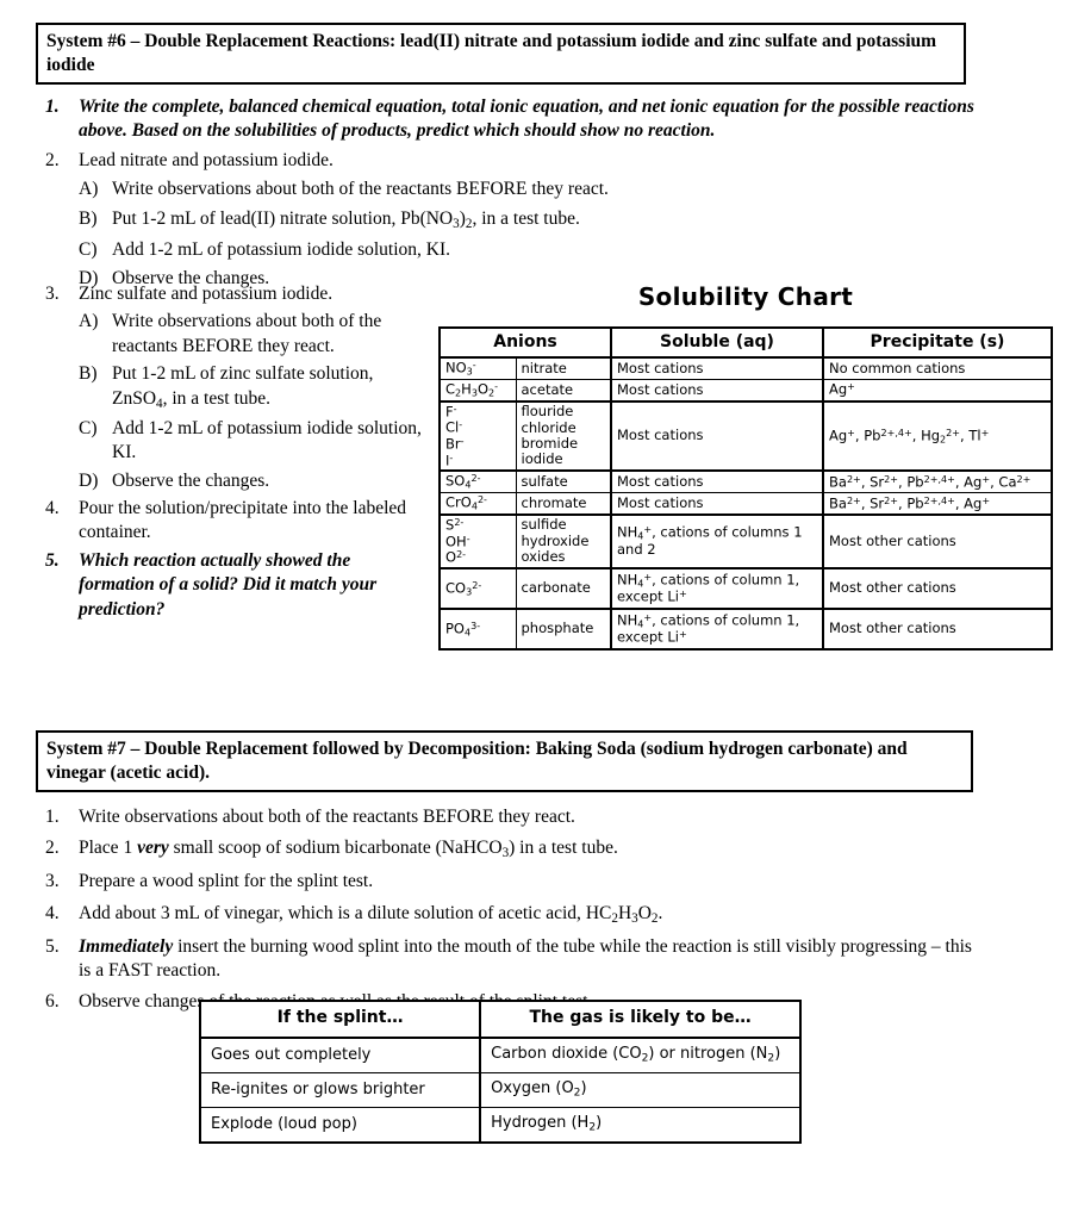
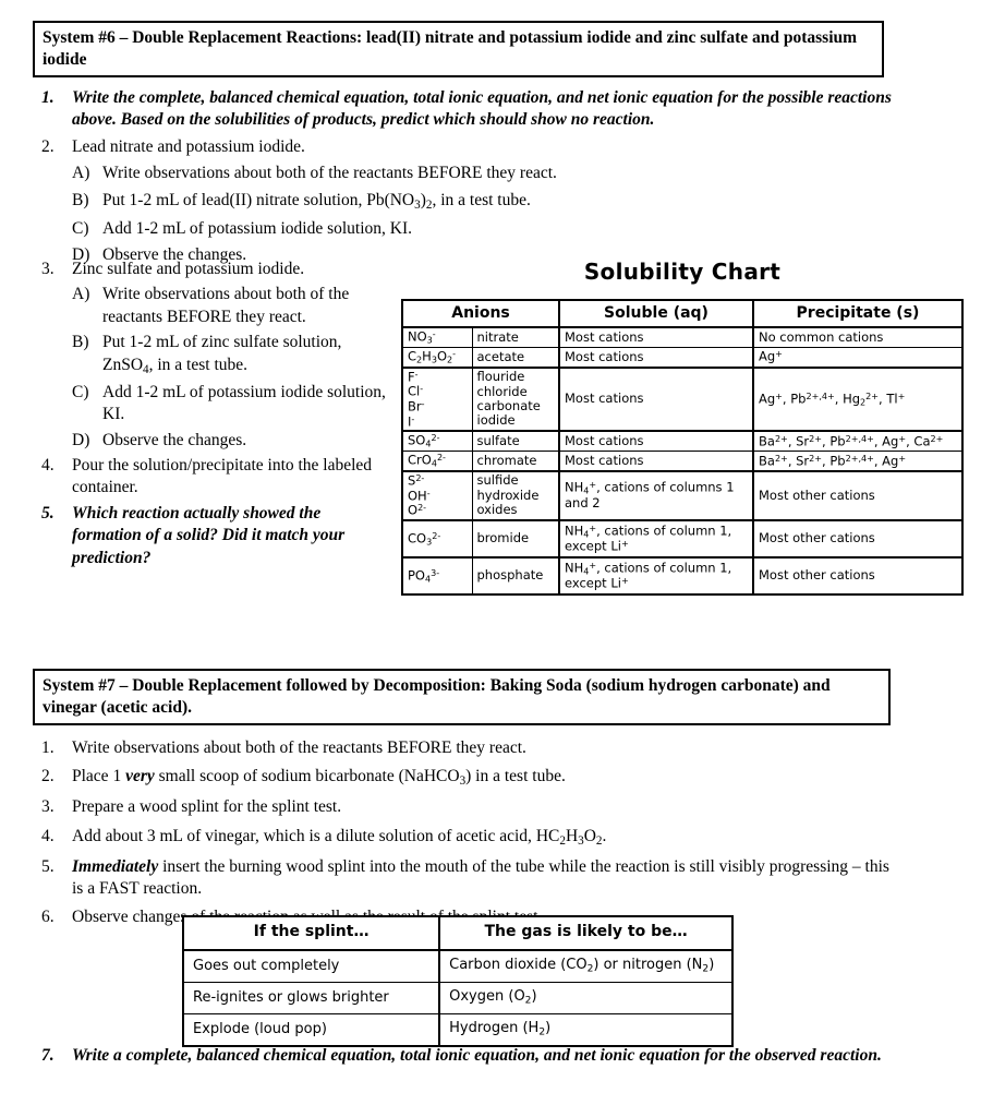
  System #6 – Double Replacement Reactions: lead(II) nitrate and potassium iodide and zinc sulfate and potassium iodide
  1.
  Write the complete, balanced chemical equation, total ionic equation, and net ionic equation for the possible reactions above. Based on the solubilities of products, predict which should show no reaction.
  2.
  Lead nitrate and potassium iodide.
  A)
  Write observations about both of the reactants BEFORE they react.
  B)
  Put 1-2 mL of lead(II) nitrate solution, Pb(NO3)2, in a test tube.
  C)
  Add 1-2 mL of potassium iodide solution, KI.
  D)
  Observe the changes.
  3.
  Zinc sulfate and potassium iodide.
  A)
  Write observations about both of the reactants BEFORE they react.
  B)
  Put 1-2 mL of zinc sulfate solution, ZnSO4, in a test tube.
  C)
  Add 1-2 mL of potassium iodide solution, KI.
  D)
  Observe the changes.
  4.
  Pour the solution/precipitate into the labeled container.
  5.
  Which reaction actually showed the formation of a solid? Did it match your prediction?
  Solubility Chart
  Anions	Soluble (aq)	Precipitate (s)
  NO3-	nitrate	Most cations	No common cations
  C2H3O2-	acetate	Most cations	Ag+
- F-Cl-Br-I-	flouride chloride bromide iodide	Most cations	Ag+, Pb2+,4+, Hg22+, Tl+
+ F-Cl-Br-I-	flouride chloride carbonate iodide	Most cations	Ag+, Pb2+,4+, Hg22+, Tl+
  SO42-	sulfate	Most cations	Ba2+, Sr2+, Pb2+,4+, Ag+, Ca2+
  CrO42-	chromate	Most cations	Ba2+, Sr2+, Pb2+,4+, Ag+
  S2-OH-O2-	sulfide hydroxide oxides	NH4+, cations of columns 1 and 2	Most other cations
- CO32-	carbonate	NH4+, cations of column 1, except Li+	Most other cations
+ CO32-	bromide	NH4+, cations of column 1, except Li+	Most other cations
  PO43-	phosphate	NH4+, cations of column 1, except Li+	Most other cations
  System #7 – Double Replacement followed by Decomposition: Baking Soda (sodium hydrogen carbonate) and vinegar (acetic acid).
  1.
  Write observations about both of the reactants BEFORE they react.
  2.
  Place 1 very small scoop of sodium bicarbonate (NaHCO3) in a test tube.
  3.
  Prepare a wood splint for the splint test.
  4.
  Add about 3 mL of vinegar, which is a dilute solution of acetic acid, HC2H3O2.
  5.
  Immediately insert the burning wood splint into the mouth of the tube while the reaction is still visibly progressing – this is a FAST reaction.
  6.
  If the splint…	The gas is likely to be…
  Goes out completely	Carbon dioxide (CO2) or nitrogen (N2)
  Re-ignites or glows brighter	Oxygen (O2)
  Explode (loud pop)	Hydrogen (H2)
+ 7.
+ Write a complete, balanced chemical equation, total ionic equation, and net ionic equation for the observed reaction.
